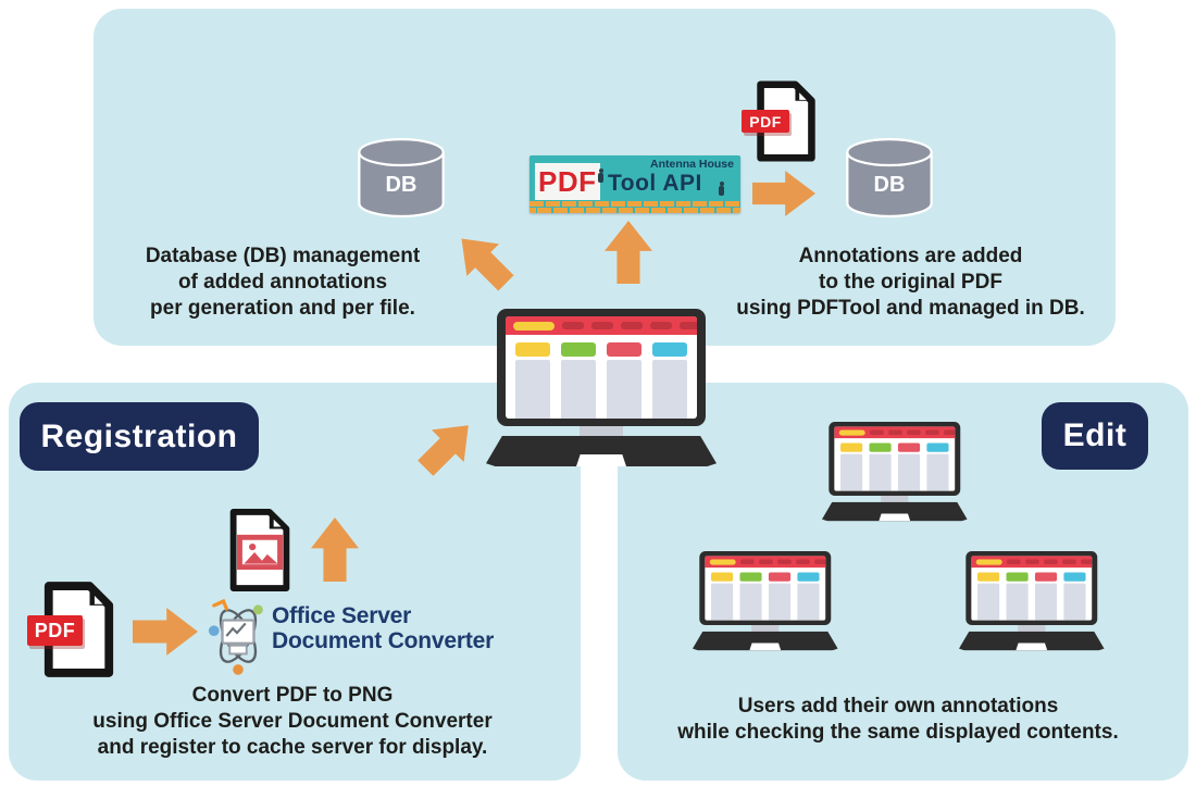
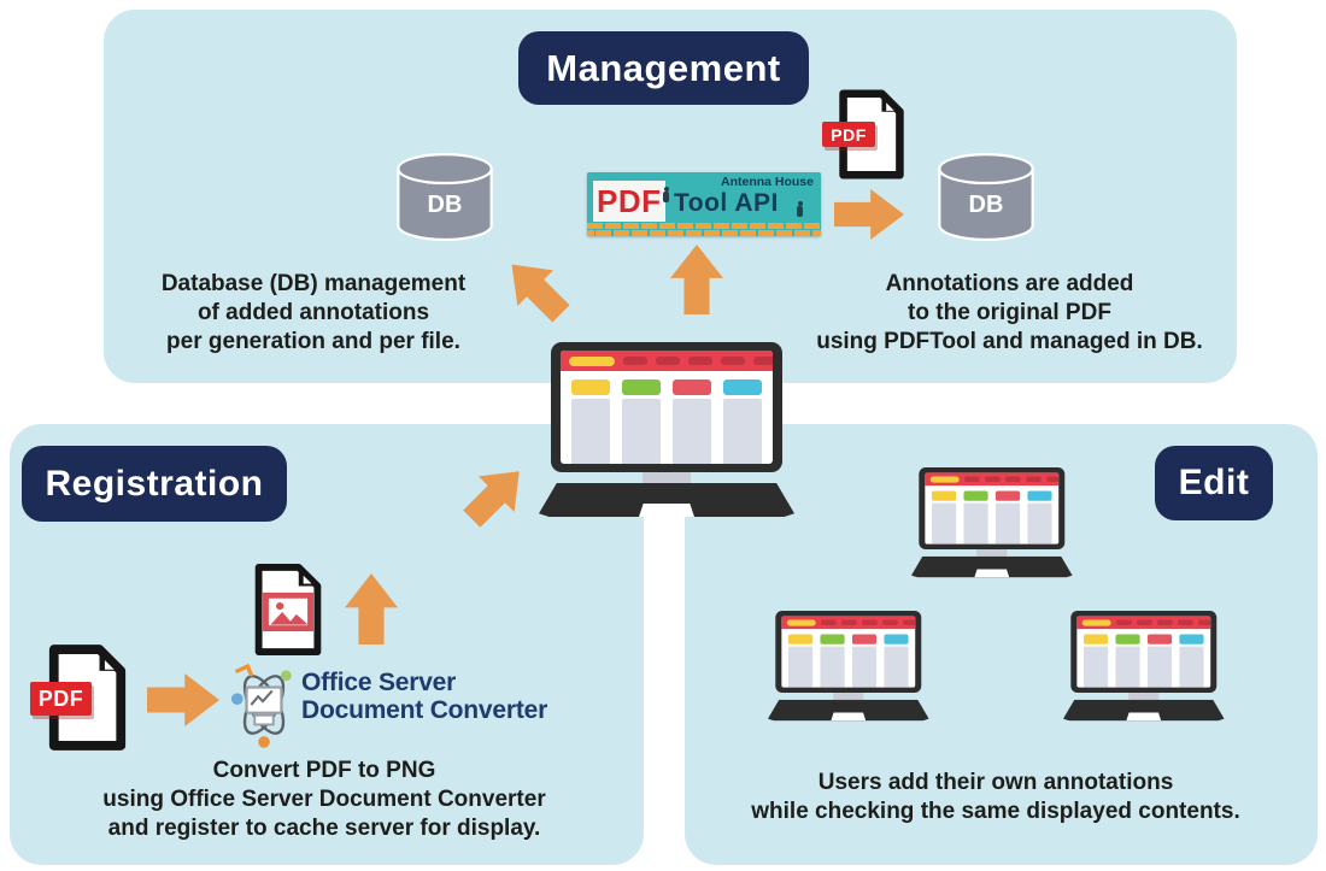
+ Management
  Registration
  Edit
  DB
  DB
  PDF
  Tool API
  Antenna House
  PDF
  Database (DB) management
  of added annotations
  per generation and per file.
  Annotations are added
  to the original PDF
  using PDFTool and managed in DB.
  PDF
  Office Server
  Document Converter
  Convert PDF to PNG
  using Office Server Document Converter
  and register to cache server for display.
  Users add their own annotations
  while checking the same displayed contents.
